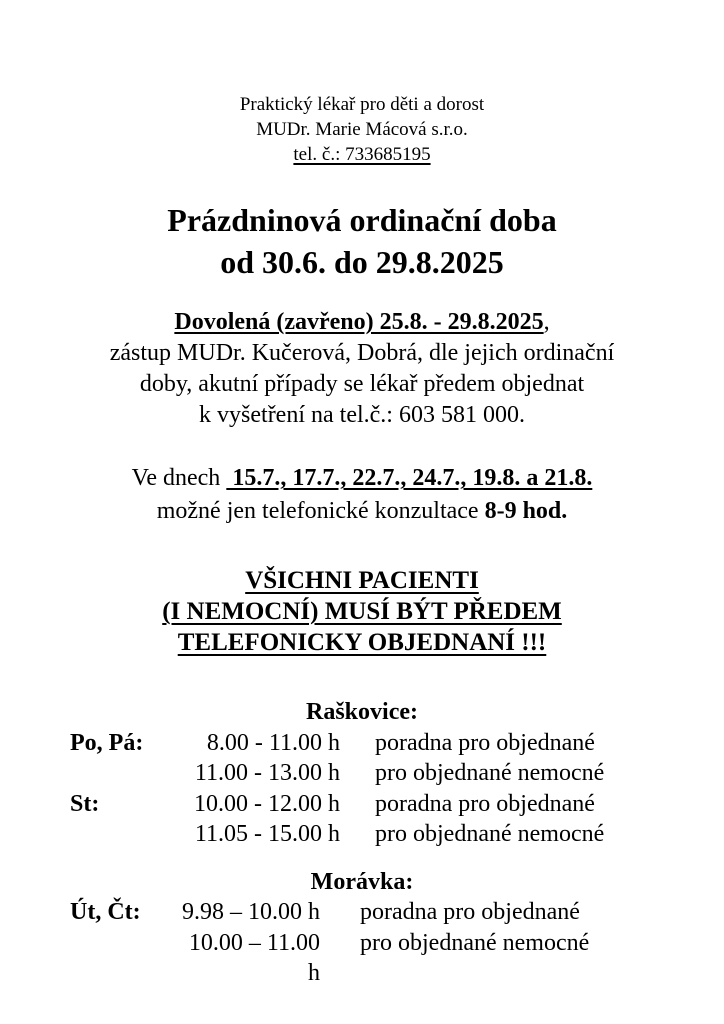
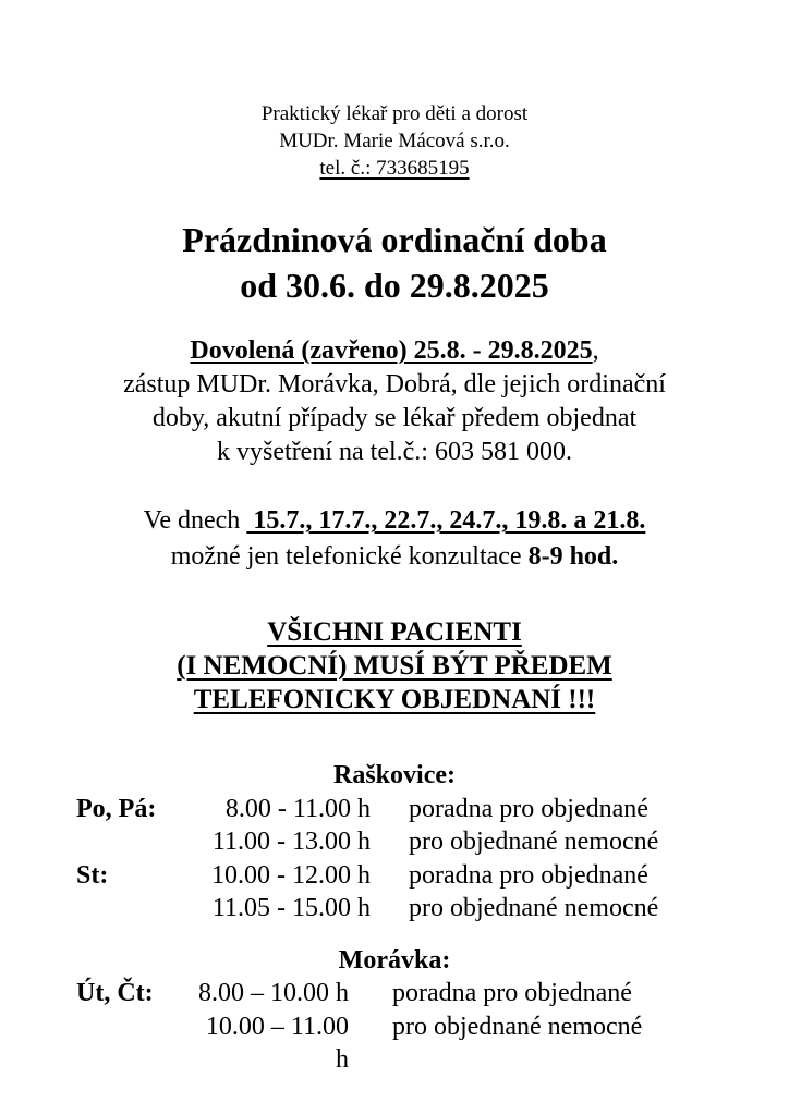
  Praktický lékař pro děti a dorost
  MUDr. Marie Mácová s.r.o.
  tel. č.: 733685195
  Prázdninová ordinační doba
  od 30.6. do 29.8.2025
  Dovolená (zavřeno) 25.8. - 29.8.2025,
- zástup MUDr. Kučerová, Dobrá, dle jejich ordinační
+ zástup MUDr. Morávka, Dobrá, dle jejich ordinační
  doby, akutní případy se lékař předem objednat
  k vyšetření na tel.č.: 603 581 000.
  Ve dnech 15.7., 17.7., 22.7., 24.7., 19.8. a 21.8.
  možné jen telefonické konzultace 8-9 hod.
  VŠICHNI PACIENTI
  (I NEMOCNÍ) MUSÍ BÝT PŘEDEM
  TELEFONICKY OBJEDNANÍ !!!
  Raškovice:
  Po, Pá:
  8.00 - 11.00 h
  poradna pro objednané
  11.00 - 13.00 h
  pro objednané nemocné
  St:
  10.00 - 12.00 h
  poradna pro objednané
  11.05 - 15.00 h
  pro objednané nemocné
  Morávka:
  Út, Čt:
- 9.98 – 10.00 h
+ 8.00 – 10.00 h
  poradna pro objednané
  10.00 – 11.00 h
  pro objednané nemocné
